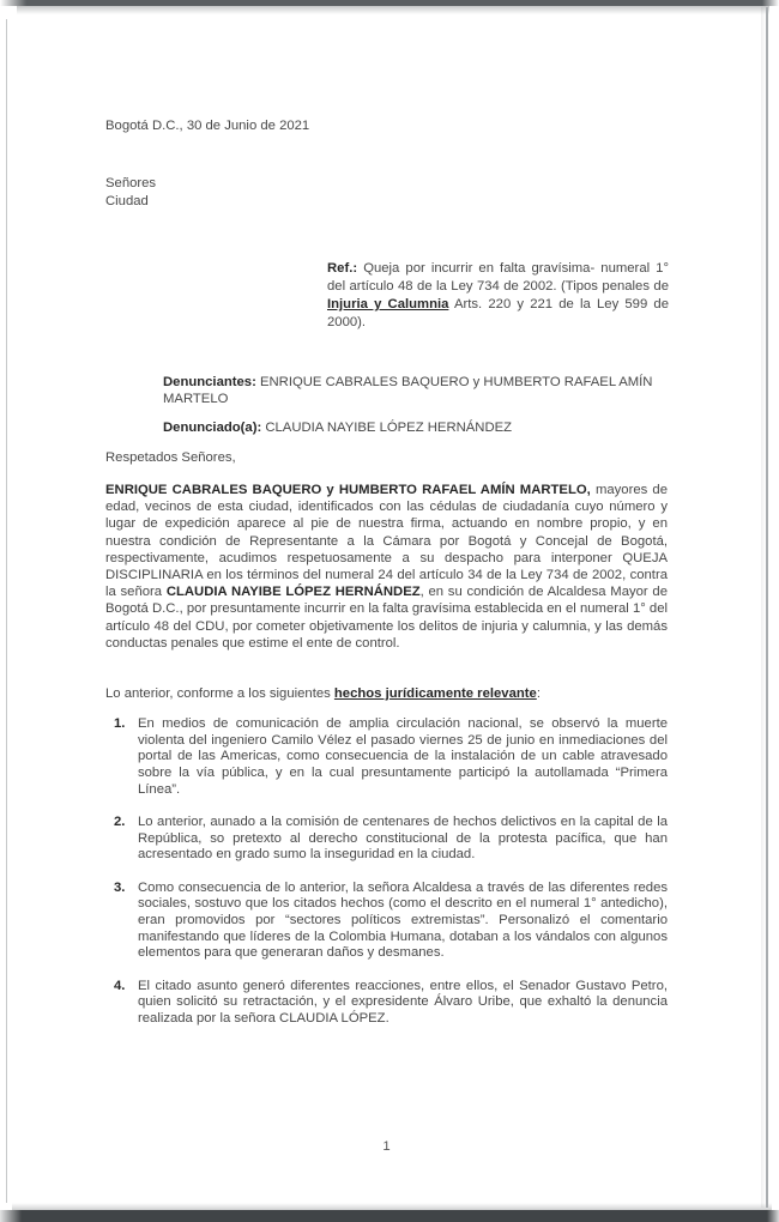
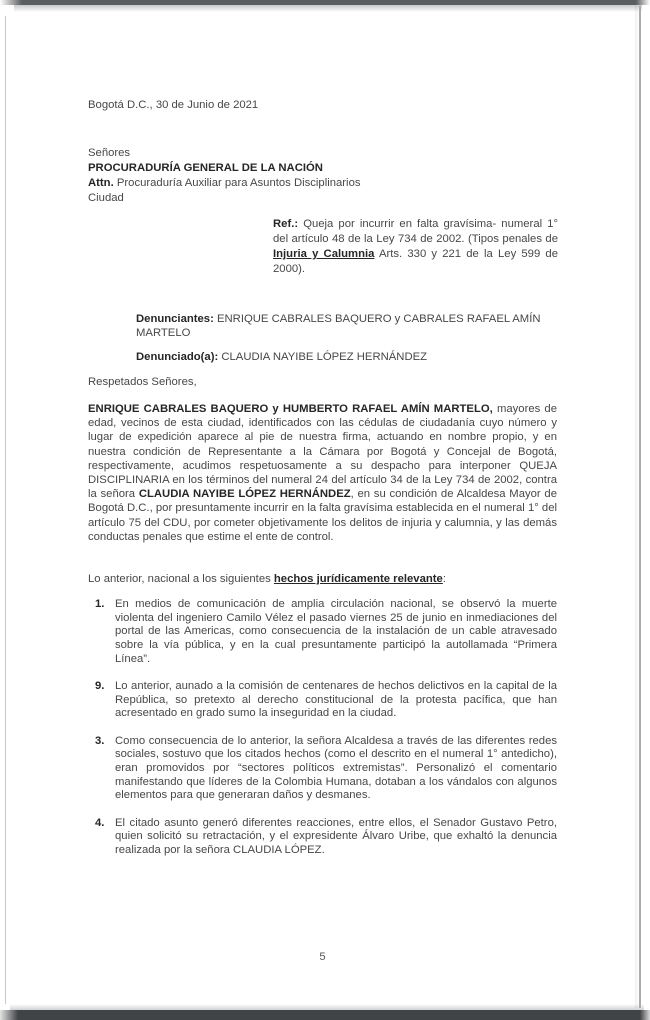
  Bogotá D.C., 30 de Junio de 2021
  Señores
+ PROCURADURÍA GENERAL DE LA NACIÓN
+ Attn. Procuraduría Auxiliar para Asuntos Disciplinarios
  Ciudad
- Ref.: Queja por incurrir en falta gravísima- numeral 1° del artículo 48 de la Ley 734 de 2002. (Tipos penales de Injuria y Calumnia Arts. 220 y 221 de la Ley 599 de 2000).
+ Ref.: Queja por incurrir en falta gravísima- numeral 1° del artículo 48 de la Ley 734 de 2002. (Tipos penales de Injuria y Calumnia Arts. 330 y 221 de la Ley 599 de 2000).
- Denunciantes: ENRIQUE CABRALES BAQUERO y HUMBERTO RAFAEL AMÍN MARTELO
+ Denunciantes: ENRIQUE CABRALES BAQUERO y CABRALES RAFAEL AMÍN MARTELO
  Denunciado(a): CLAUDIA NAYIBE LÓPEZ HERNÁNDEZ
  Respetados Señores,
- ENRIQUE CABRALES BAQUERO y HUMBERTO RAFAEL AMÍN MARTELO, mayores de edad, vecinos de esta ciudad, identificados con las cédulas de ciudadanía cuyo número y lugar de expedición aparece al pie de nuestra firma, actuando en nombre propio, y en nuestra condición de Representante a la Cámara por Bogotá y Concejal de Bogotá, respectivamente, acudimos respetuosamente a su despacho para interponer QUEJA DISCIPLINARIA en los términos del numeral 24 del artículo 34 de la Ley 734 de 2002, contra la señora CLAUDIA NAYIBE LÓPEZ HERNÁNDEZ, en su condición de Alcaldesa Mayor de Bogotá D.C., por presuntamente incurrir en la falta gravísima establecida en el numeral 1° del artículo 48 del CDU, por cometer objetivamente los delitos de injuria y calumnia, y las demás conductas penales que estime el ente de control.
+ ENRIQUE CABRALES BAQUERO y HUMBERTO RAFAEL AMÍN MARTELO, mayores de edad, vecinos de esta ciudad, identificados con las cédulas de ciudadanía cuyo número y lugar de expedición aparece al pie de nuestra firma, actuando en nombre propio, y en nuestra condición de Representante a la Cámara por Bogotá y Concejal de Bogotá, respectivamente, acudimos respetuosamente a su despacho para interponer QUEJA DISCIPLINARIA en los términos del numeral 24 del artículo 34 de la Ley 734 de 2002, contra la señora CLAUDIA NAYIBE LÓPEZ HERNÁNDEZ, en su condición de Alcaldesa Mayor de Bogotá D.C., por presuntamente incurrir en la falta gravísima establecida en el numeral 1° del artículo 75 del CDU, por cometer objetivamente los delitos de injuria y calumnia, y las demás conductas penales que estime el ente de control.
- Lo anterior, conforme a los siguientes hechos jurídicamente relevante:
+ Lo anterior, nacional a los siguientes hechos jurídicamente relevante:
  1.
  En medios de comunicación de amplia circulación nacional, se observó la muerte violenta del ingeniero Camilo Vélez el pasado viernes 25 de junio en inmediaciones del portal de las Americas, como consecuencia de la instalación de un cable atravesado sobre la vía pública, y en la cual presuntamente participó la autollamada “Primera Línea”.
- 2.
+ 9.
  Lo anterior, aunado a la comisión de centenares de hechos delictivos en la capital de la República, so pretexto al derecho constitucional de la protesta pacífica, que han acresentado en grado sumo la inseguridad en la ciudad.
  3.
  Como consecuencia de lo anterior, la señora Alcaldesa a través de las diferentes redes sociales, sostuvo que los citados hechos (como el descrito en el numeral 1° antedicho), eran promovidos por “sectores políticos extremistas”. Personalizó el comentario manifestando que líderes de la Colombia Humana, dotaban a los vándalos con algunos elementos para que generaran daños y desmanes.
  4.
  El citado asunto generó diferentes reacciones, entre ellos, el Senador Gustavo Petro, quien solicitó su retractación, y el expresidente Álvaro Uribe, que exhaltó la denuncia realizada por la señora CLAUDIA LÓPEZ.
- 1
+ 5
